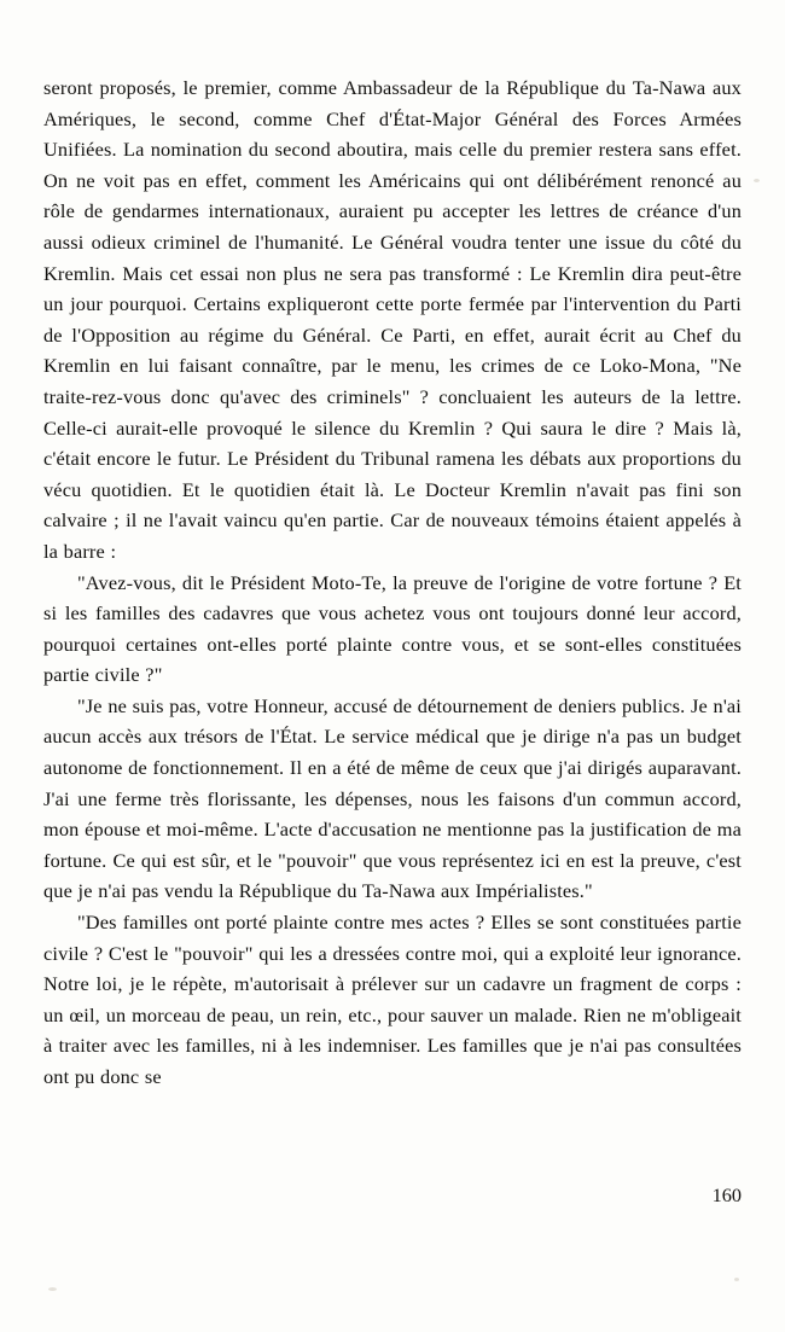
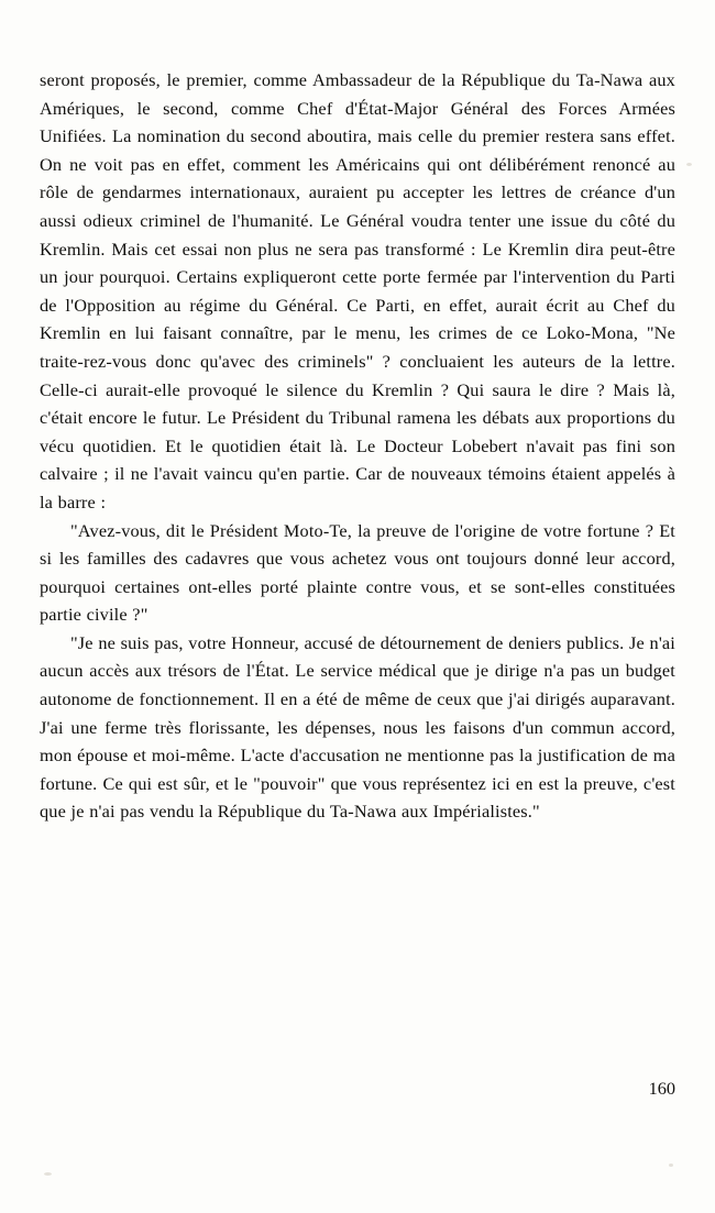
- seront proposés, le premier, comme Ambassadeur de la République du Ta-Nawa aux Amériques, le second, comme Chef d'État-Major Général des Forces Armées Unifiées. La nomination du second aboutira, mais celle du premier restera sans effet. On ne voit pas en effet, comment les Américains qui ont délibérément renoncé au rôle de gendarmes internationaux, auraient pu accepter les lettres de créance d'un aussi odieux criminel de l'humanité. Le Général voudra tenter une issue du côté du Kremlin. Mais cet essai non plus ne sera pas transformé : Le Kremlin dira peut-être un jour pourquoi. Certains expliqueront cette porte fermée par l'intervention du Parti de l'Opposition au régime du Général. Ce Parti, en effet, aurait écrit au Chef du Kremlin en lui faisant connaître, par le menu, les crimes de ce Loko-Mona, "Ne traite-rez-vous donc qu'avec des criminels" ? concluaient les auteurs de la lettre. Celle-ci aurait-elle provoqué le silence du Kremlin ? Qui saura le dire ? Mais là, c'était encore le futur. Le Président du Tribunal ramena les débats aux proportions du vécu quotidien. Et le quotidien était là. Le Docteur Kremlin n'avait pas fini son calvaire ; il ne l'avait vaincu qu'en partie. Car de nouveaux témoins étaient appelés à la barre :
+ seront proposés, le premier, comme Ambassadeur de la République du Ta-Nawa aux Amériques, le second, comme Chef d'État-Major Général des Forces Armées Unifiées. La nomination du second aboutira, mais celle du premier restera sans effet. On ne voit pas en effet, comment les Américains qui ont délibérément renoncé au rôle de gendarmes internationaux, auraient pu accepter les lettres de créance d'un aussi odieux criminel de l'humanité. Le Général voudra tenter une issue du côté du Kremlin. Mais cet essai non plus ne sera pas transformé : Le Kremlin dira peut-être un jour pourquoi. Certains expliqueront cette porte fermée par l'intervention du Parti de l'Opposition au régime du Général. Ce Parti, en effet, aurait écrit au Chef du Kremlin en lui faisant connaître, par le menu, les crimes de ce Loko-Mona, "Ne traite-rez-vous donc qu'avec des criminels" ? concluaient les auteurs de la lettre. Celle-ci aurait-elle provoqué le silence du Kremlin ? Qui saura le dire ? Mais là, c'était encore le futur. Le Président du Tribunal ramena les débats aux proportions du vécu quotidien. Et le quotidien était là. Le Docteur Lobebert n'avait pas fini son calvaire ; il ne l'avait vaincu qu'en partie. Car de nouveaux témoins étaient appelés à la barre :
  "Avez-vous, dit le Président Moto-Te, la preuve de l'origine de votre fortune ? Et si les familles des cadavres que vous achetez vous ont toujours donné leur accord, pourquoi certaines ont-elles porté plainte contre vous, et se sont-elles constituées partie civile ?"
  "Je ne suis pas, votre Honneur, accusé de détournement de deniers publics. Je n'ai aucun accès aux trésors de l'État. Le service médical que je dirige n'a pas un budget autonome de fonctionnement. Il en a été de même de ceux que j'ai dirigés auparavant. J'ai une ferme très florissante, les dépenses, nous les faisons d'un commun accord, mon épouse et moi-même. L'acte d'accusation ne mentionne pas la justification de ma fortune. Ce qui est sûr, et le "pouvoir" que vous représentez ici en est la preuve, c'est que je n'ai pas vendu la République du Ta-Nawa aux Impérialistes."
- "Des familles ont porté plainte contre mes actes ? Elles se sont constituées partie civile ? C'est le "pouvoir" qui les a dressées contre moi, qui a exploité leur ignorance. Notre loi, je le répète, m'autorisait à prélever sur un cadavre un fragment de corps : un œil, un morceau de peau, un rein, etc., pour sauver un malade. Rien ne m'obligeait à traiter avec les familles, ni à les indemniser. Les familles que je n'ai pas consultées ont pu donc se
  160
